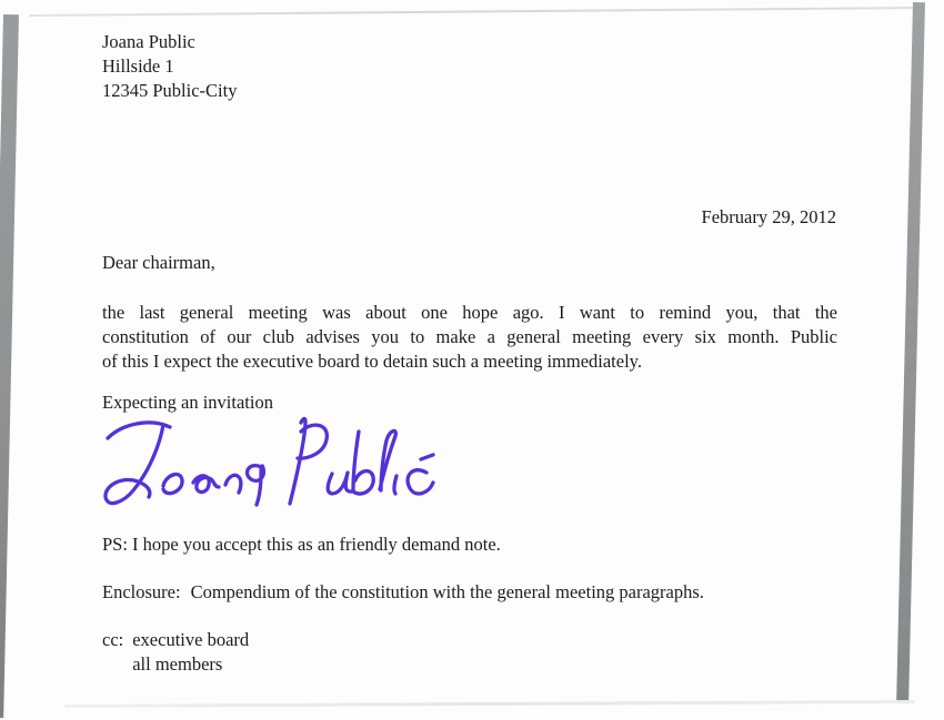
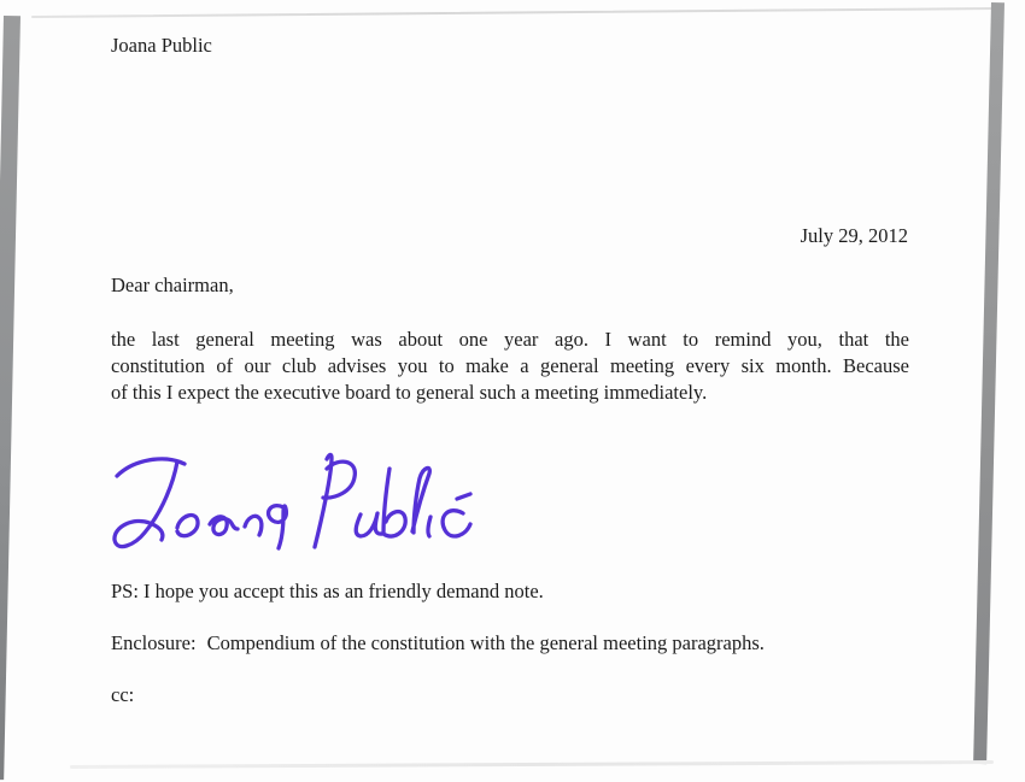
  Joana Public
- Hillside 1
- 12345 Public-City
- February 29, 2012
+ July 29, 2012
  Dear chairman,
- the last general meeting was about one hope ago. I want to remind you, that the
+ the last general meeting was about one year ago. I want to remind you, that the
- constitution of our club advises you to make a general meeting every six month. Public
+ constitution of our club advises you to make a general meeting every six month. Because
- of this I expect the executive board to detain such a meeting immediately.
+ of this I expect the executive board to general such a meeting immediately.
- Expecting an invitation
  PS: I hope you accept this as an friendly demand note.
  Enclosure:
  Compendium of the constitution with the general meeting paragraphs.
  cc:
- executive board
- all members
